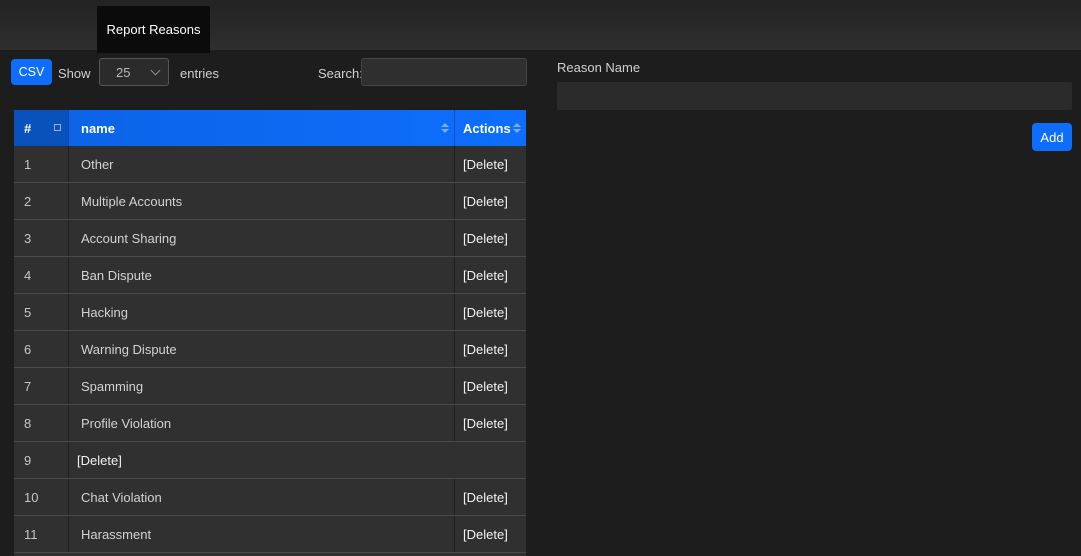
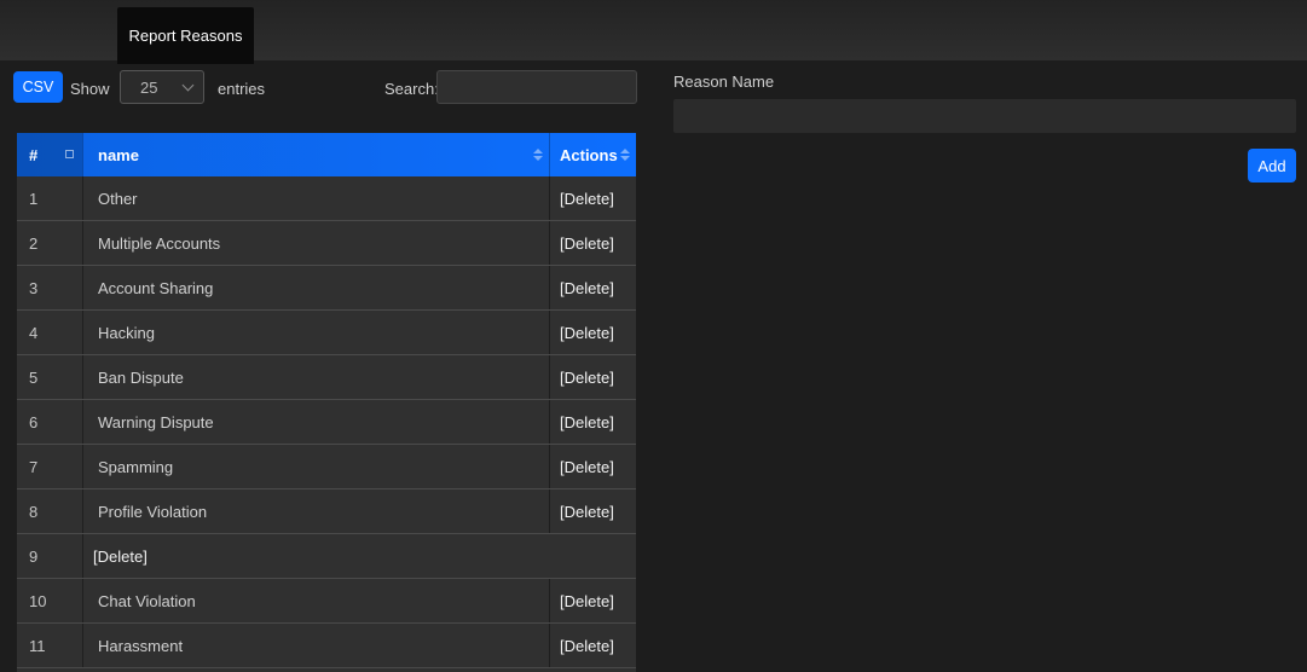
  Report Reasons
  CSV
  Show
  25
  entries
  Search
  #
  name
  Actions
  1
  Other
  [Delete]
  2
  Multiple Accounts
  [Delete]
  3
  Account Sharing
  [Delete]
  4
- Ban Dispute
+ Hacking
  [Delete]
  5
- Hacking
+ Ban Dispute
  [Delete]
  6
  Warning Dispute
  [Delete]
  7
  Spamming
  [Delete]
  8
  Profile Violation
  [Delete]
  9
  [Delete]
  10
  Chat Violation
  [Delete]
  11
  Harassment
  [Delete]
  Reason Name
  Add
